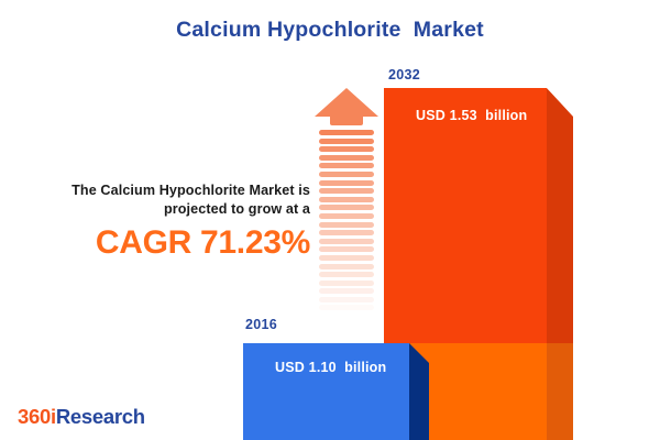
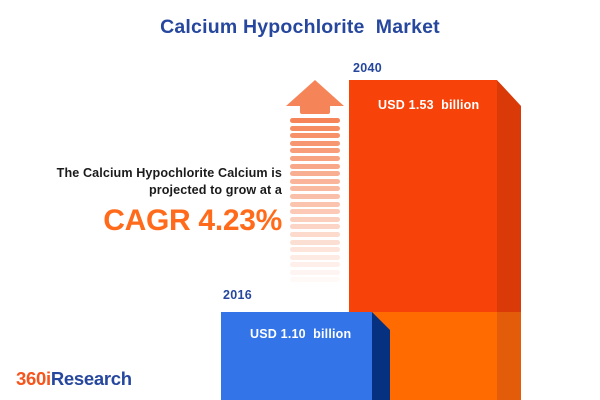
  Calcium Hypochlorite Market
- The Calcium Hypochlorite Market is
+ The Calcium Hypochlorite Calcium is
  projected to grow at a
- CAGR 71.23%
+ CAGR 4.23%
- 2032
+ 2040
  USD 1.53 billion
  2016
  USD 1.10 billion
  360iResearch
